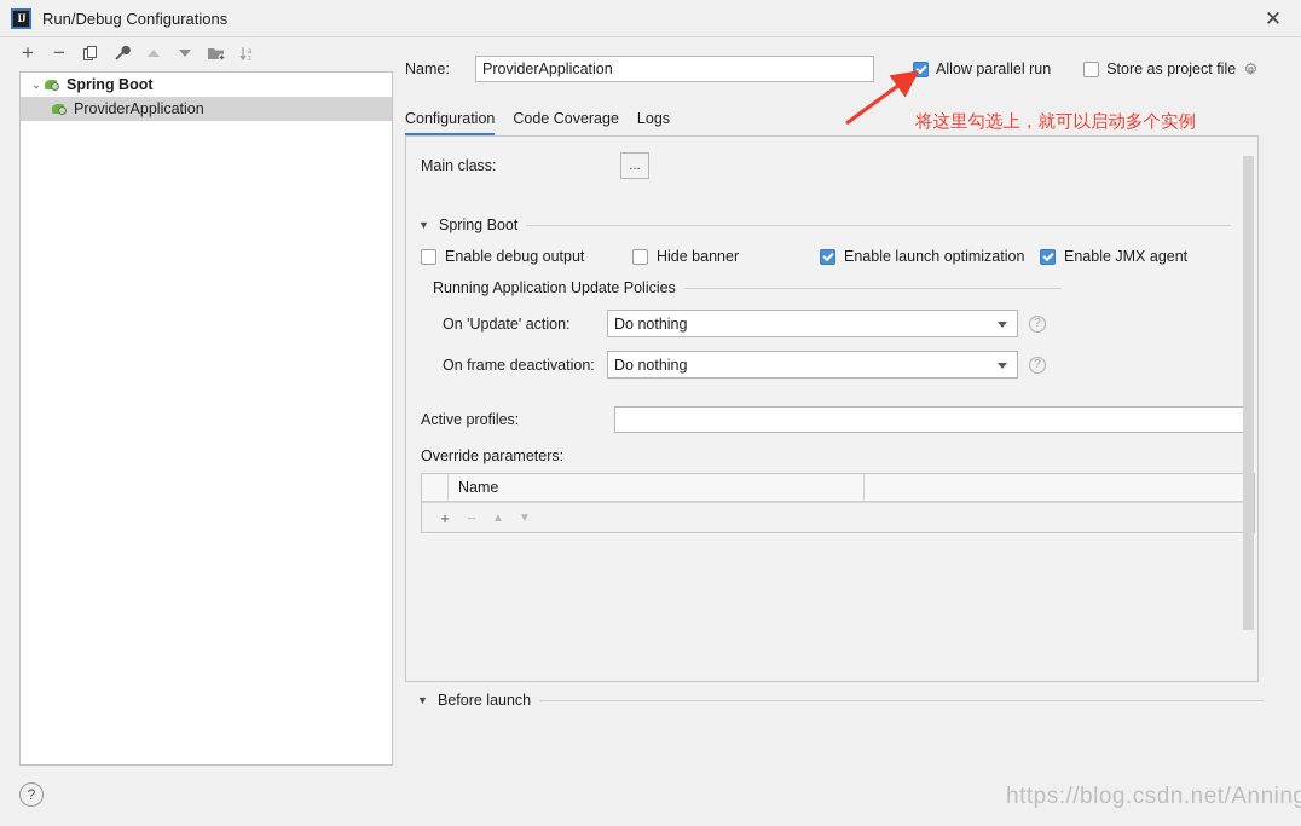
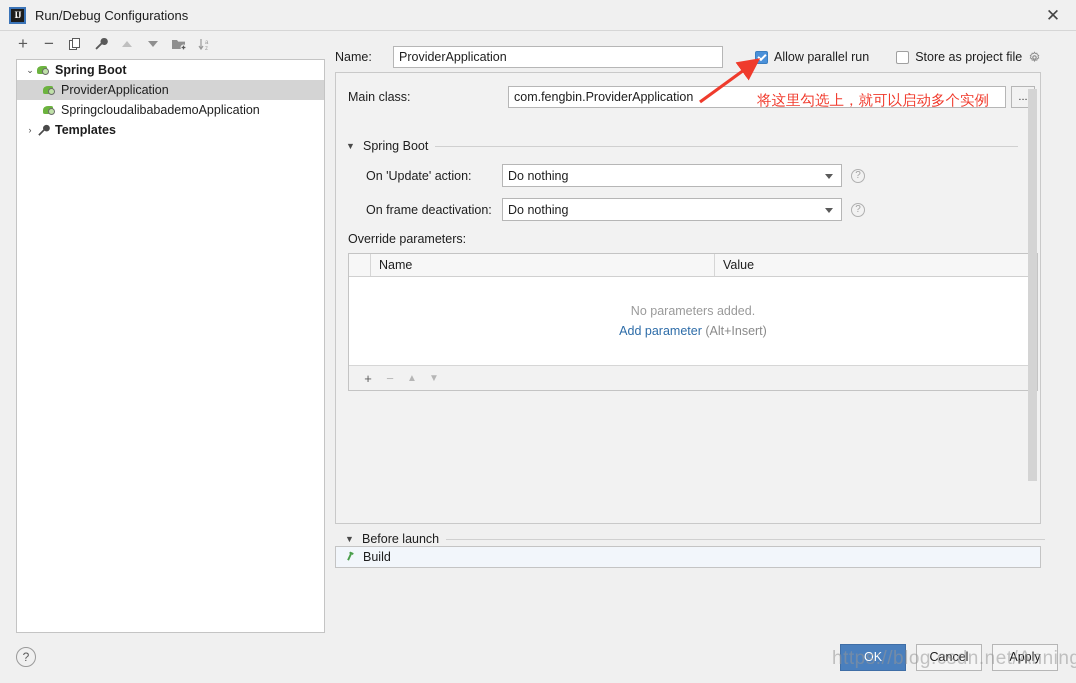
  IJ
  Run/Debug Configurations
  ✕
  +
  −
  ⌄
  Spring Boot
  ProviderApplication
+ SpringcloudalibabademoApplication
+ ›
+ Templates
  Name:
  ProviderApplication
  Allow parallel run
  Store as project file
- Configuration
- Code Coverage
- Logs
  Main class:
+ com.fengbin.ProviderApplication
  ...
  ▼
  Spring Boot
- Enable debug output
- Hide banner
- Enable launch optimization
- Enable JMX agent
- Running Application Update Policies
  On 'Update' action:
  Do nothing
  ?
  On frame deactivation:
  Do nothing
  ?
- Active profiles:
  Override parameters:
  Name
+ Value
+ No parameters added.
+ Add parameter (Alt+Insert)
  +
  −
  ▲
  ▼
  ▼
  Before launch
+ Build
  ?
+ OK
+ Cancel
+ Apply
  将这里勾选上，就可以启动多个实例
  https://blog.csdn.net/Anning
